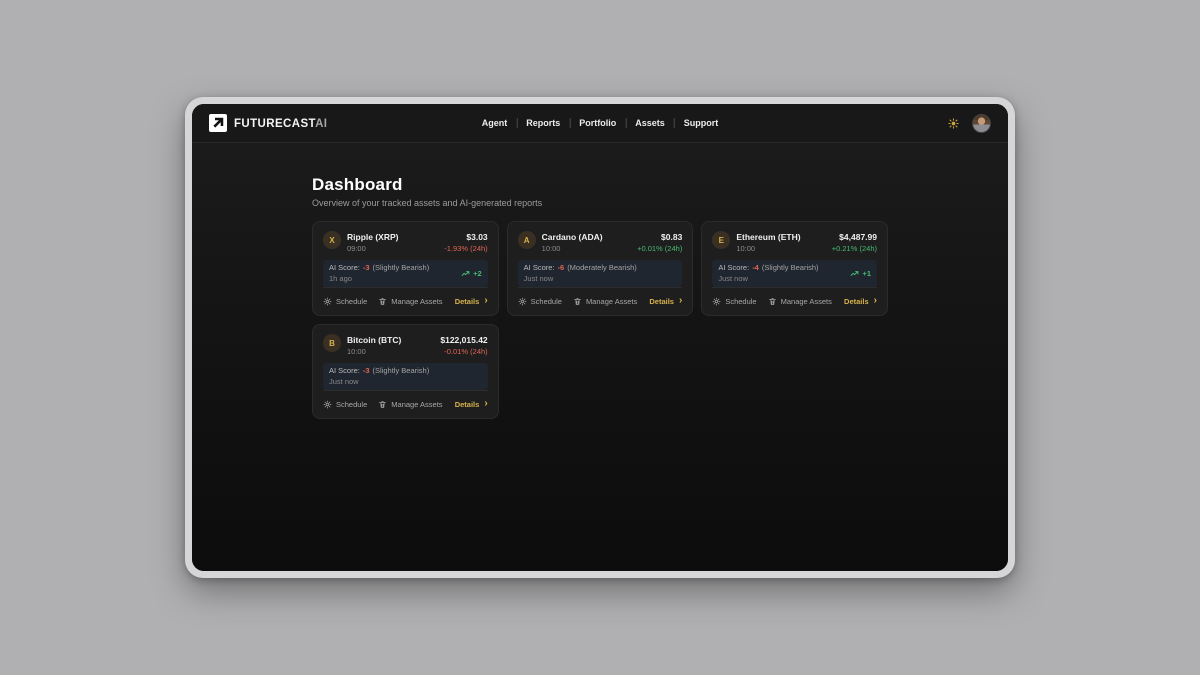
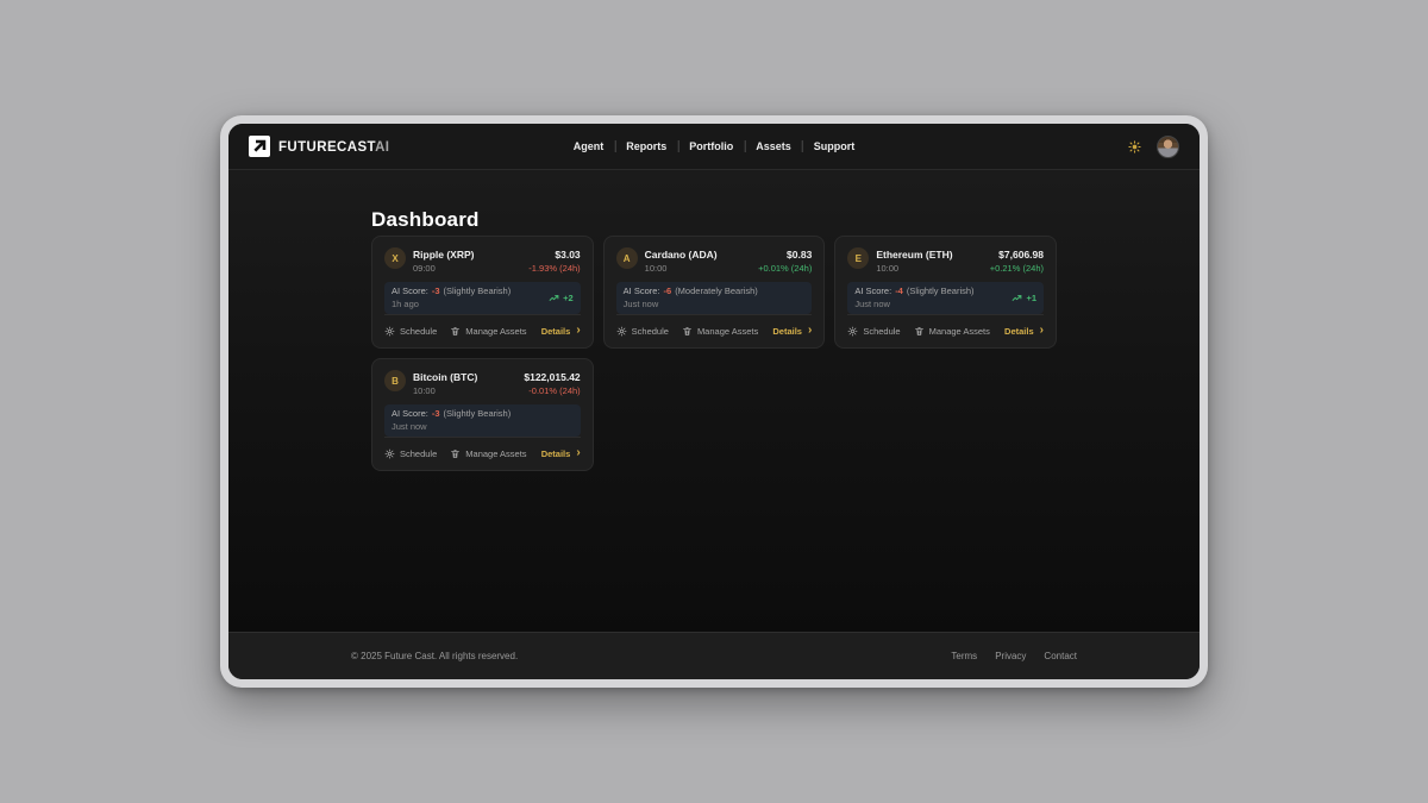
  FUTURECASTAI
  Agent
  Reports
  Portfolio
  Assets
  Support
  Dashboard
- Overview of your tracked assets and AI-generated reports
  X
  Ripple (XRP)
  09:00
  $3.03
  -1.93% (24h)
  AI Score:
  -3
  (Slightly Bearish)
  1h ago
  +2
  Schedule
  Manage Assets
  Details
  ›
  A
  Cardano (ADA)
  10:00
  $0.83
  +0.01% (24h)
  AI Score:
  -6
  (Moderately Bearish)
  Just now
  Schedule
  Manage Assets
  Details
  ›
  E
  Ethereum (ETH)
  10:00
- $4,487.99
+ $7,606.98
  +0.21% (24h)
  AI Score:
  -4
  (Slightly Bearish)
  Just now
  +1
  Schedule
  Manage Assets
  Details
  ›
  B
  Bitcoin (BTC)
  10:00
  $122,015.42
  -0.01% (24h)
  AI Score:
  -3
  (Slightly Bearish)
  Just now
  Schedule
  Manage Assets
  Details
  ›
+ © 2025 Future Cast. All rights reserved.
+ Terms
+ Privacy
+ Contact
